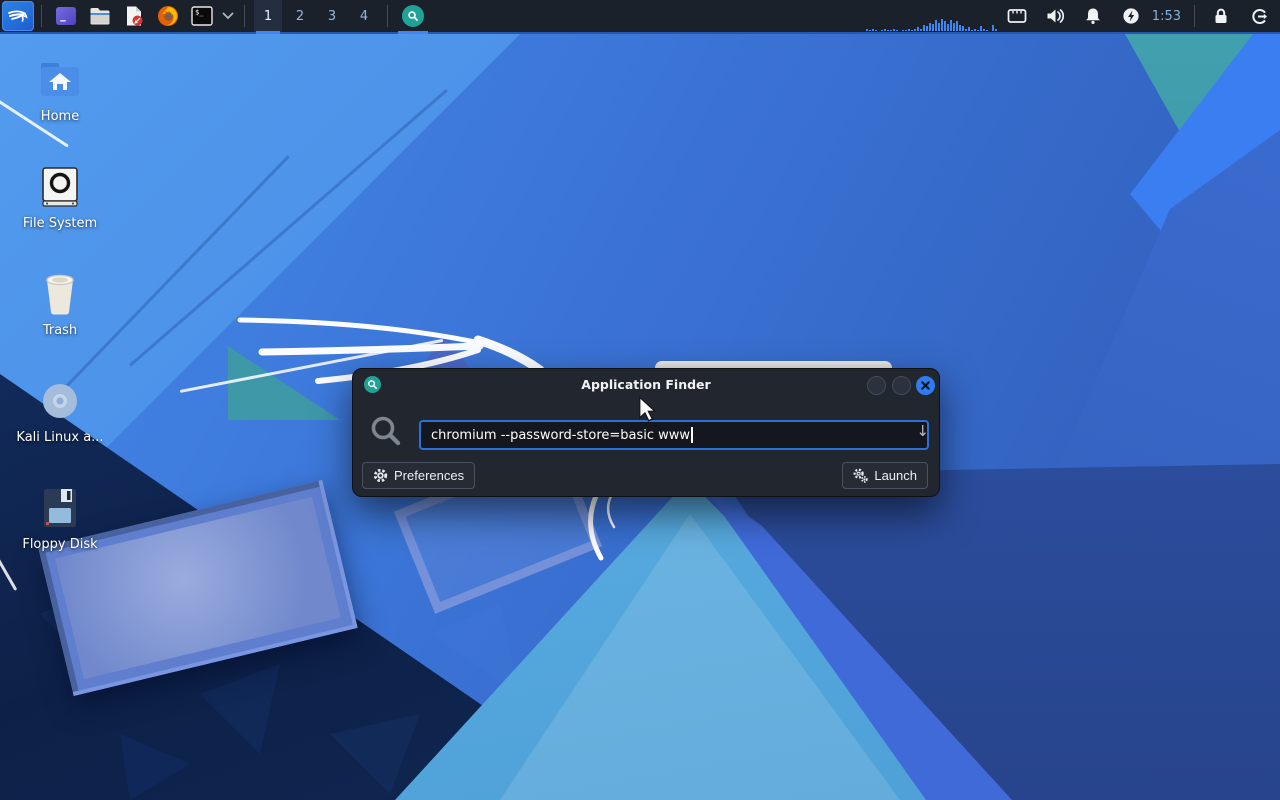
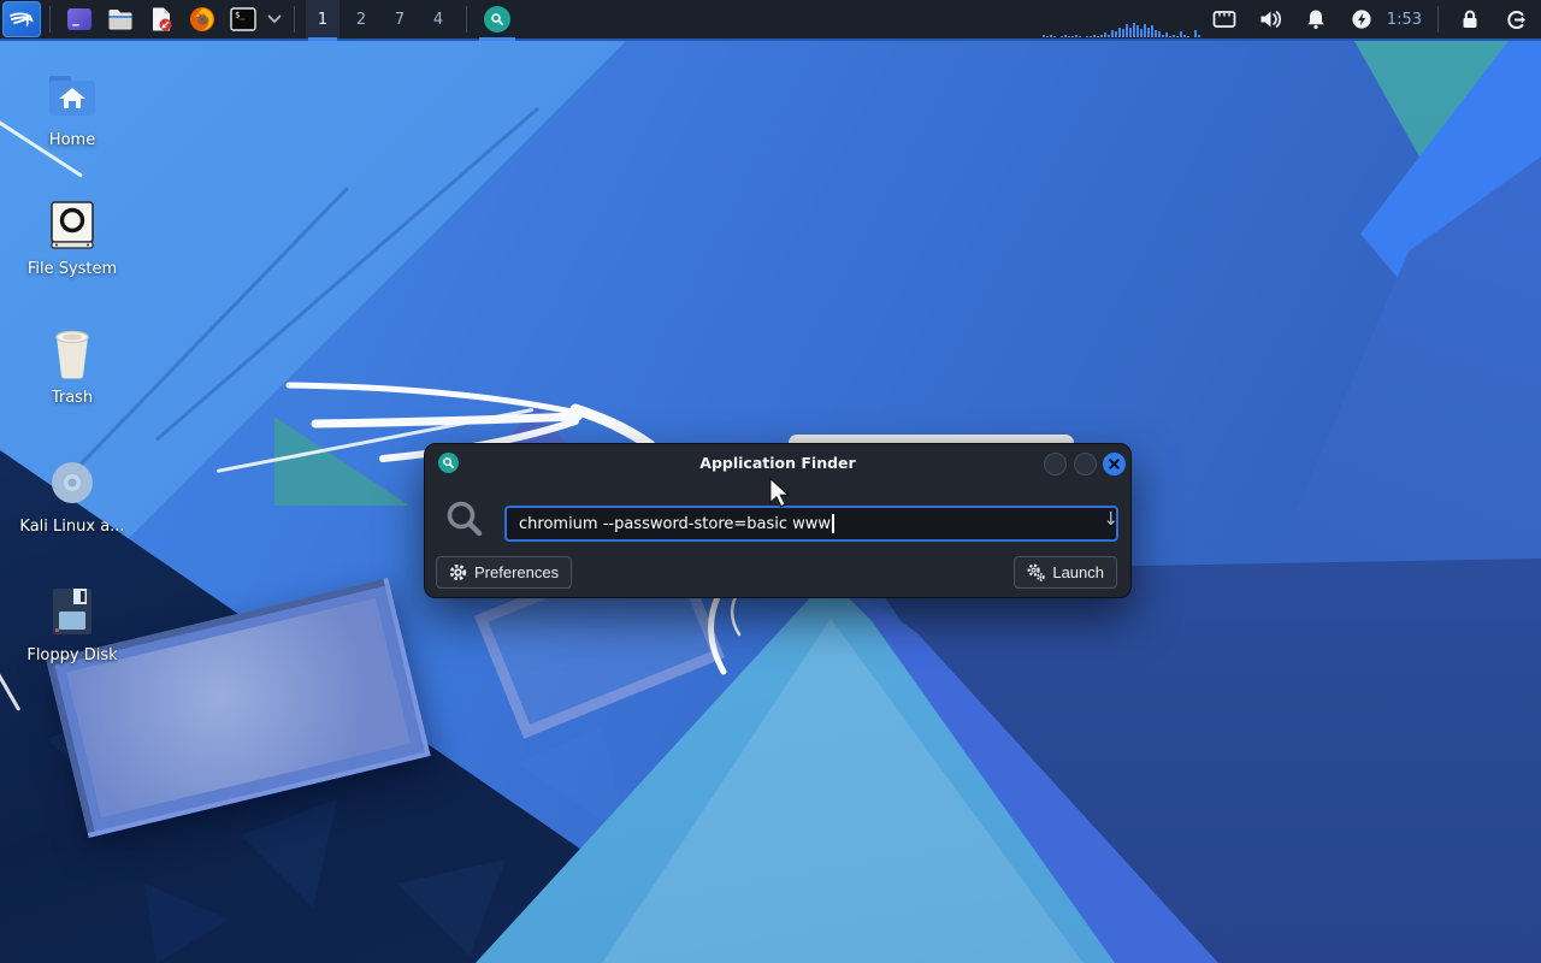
  Home
  File System
  Trash
  Kali Linux a...
  Floppy Disk
  Application Finder
  chromium --password-store=basic www
  ↓
  Preferences
  Launch
  $_
  1
  2
- 3
+ 7
  4
  1:53
